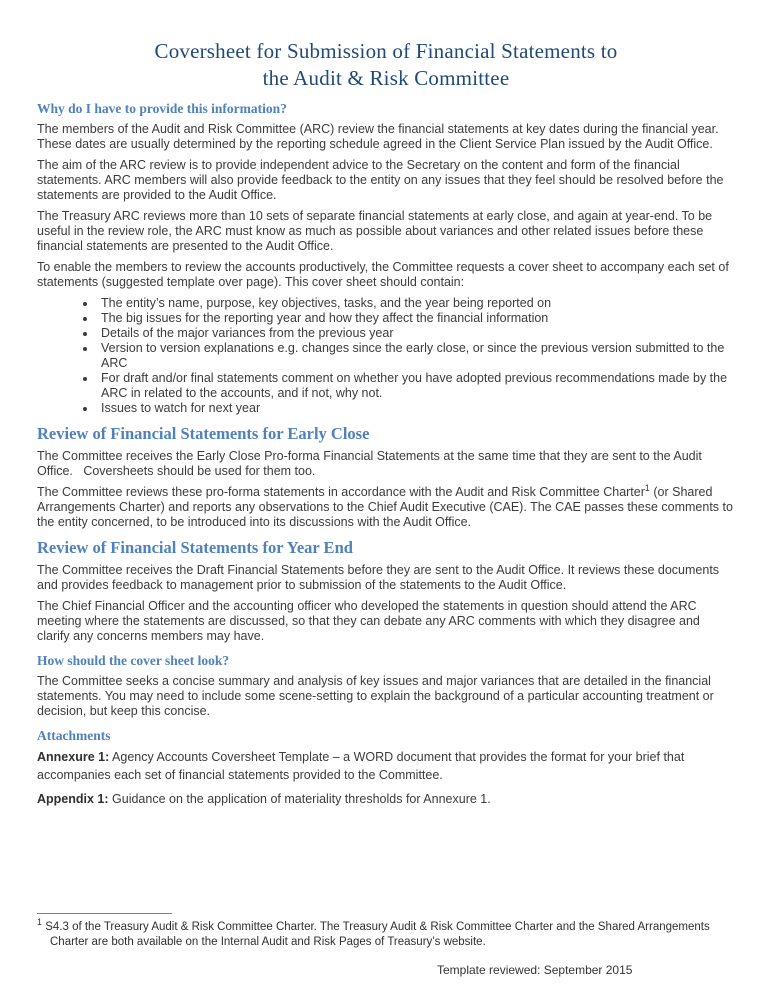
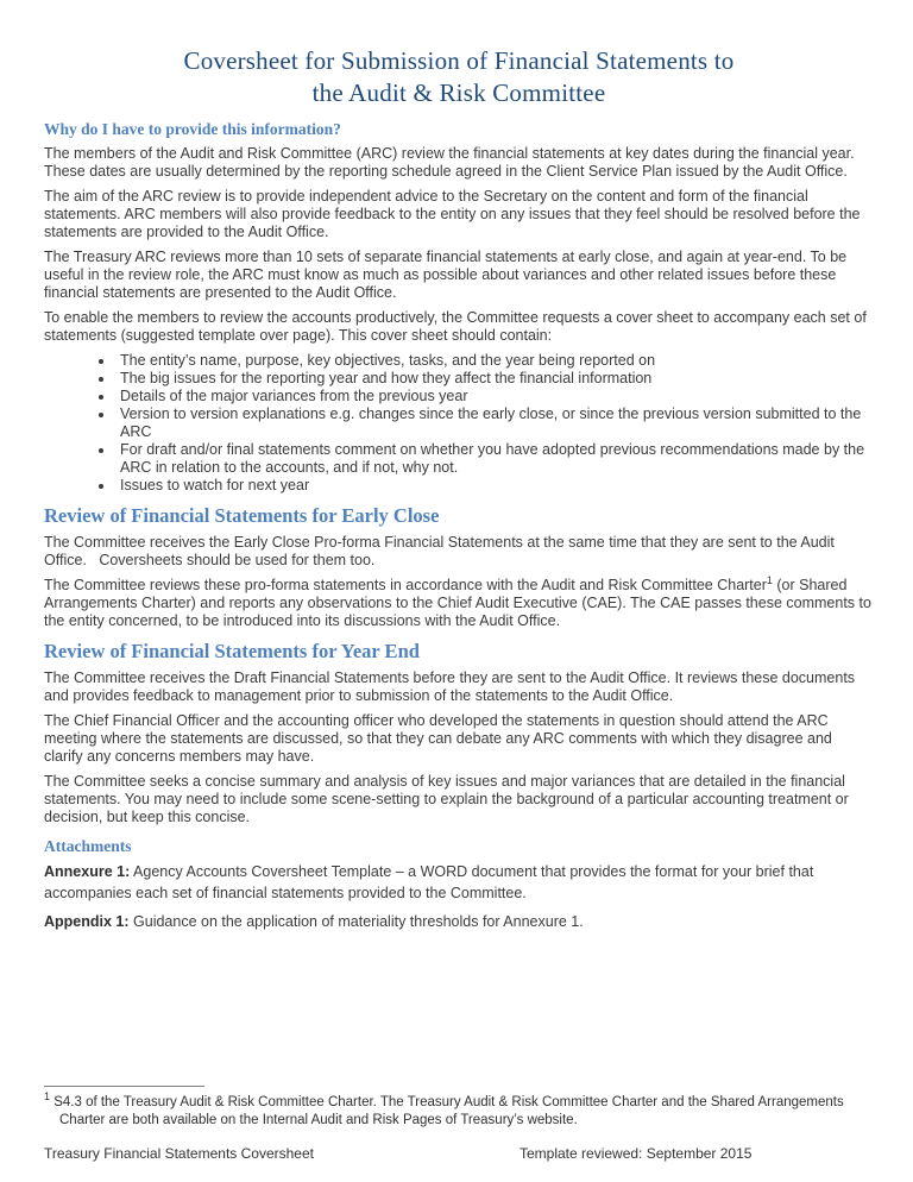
  Coversheet for Submission of Financial Statements to
  the Audit & Risk Committee
  Why do I have to provide this information?
  The members of the Audit and Risk Committee (ARC) review the financial statements at key dates during the financial year. These dates are usually determined by the reporting schedule agreed in the Client Service Plan issued by the Audit Office.
  The aim of the ARC review is to provide independent advice to the Secretary on the content and form of the financial statements. ARC members will also provide feedback to the entity on any issues that they feel should be resolved before the statements are provided to the Audit Office.
  The Treasury ARC reviews more than 10 sets of separate financial statements at early close, and again at year-end. To be useful in the review role, the ARC must know as much as possible about variances and other related issues before these financial statements are presented to the Audit Office.
  To enable the members to review the accounts productively, the Committee requests a cover sheet to accompany each set of statements (suggested template over page). This cover sheet should contain:
  The entity’s name, purpose, key objectives, tasks, and the year being reported on
  The big issues for the reporting year and how they affect the financial information
  Details of the major variances from the previous year
  Version to version explanations e.g. changes since the early close, or since the previous version submitted to the ARC
- For draft and/or final statements comment on whether you have adopted previous recommendations made by the ARC in related to the accounts, and if not, why not.
+ For draft and/or final statements comment on whether you have adopted previous recommendations made by the ARC in relation to the accounts, and if not, why not.
  Issues to watch for next year
  Review of Financial Statements for Early Close
  The Committee receives the Early Close Pro-forma Financial Statements at the same time that they are sent to the Audit Office. Coversheets should be used for them too.
  The Committee reviews these pro-forma statements in accordance with the Audit and Risk Committee Charter1 (or Shared Arrangements Charter) and reports any observations to the Chief Audit Executive (CAE). The CAE passes these comments to the entity concerned, to be introduced into its discussions with the Audit Office.
  Review of Financial Statements for Year End
  The Committee receives the Draft Financial Statements before they are sent to the Audit Office. It reviews these documents and provides feedback to management prior to submission of the statements to the Audit Office.
  The Chief Financial Officer and the accounting officer who developed the statements in question should attend the ARC meeting where the statements are discussed, so that they can debate any ARC comments with which they disagree and clarify any concerns members may have.
- How should the cover sheet look?
  The Committee seeks a concise summary and analysis of key issues and major variances that are detailed in the financial statements. You may need to include some scene-setting to explain the background of a particular accounting treatment or decision, but keep this concise.
  Attachments
  Annexure 1: Agency Accounts Coversheet Template – a WORD document that provides the format for your brief that accompanies each set of financial statements provided to the Committee.
  Appendix 1: Guidance on the application of materiality thresholds for Annexure 1.
  1 S4.3 of the Treasury Audit & Risk Committee Charter. The Treasury Audit & Risk Committee Charter and the Shared Arrangements Charter are both available on the Internal Audit and Risk Pages of Treasury’s website.
+ Treasury Financial Statements Coversheet
  Template reviewed: September 2015
